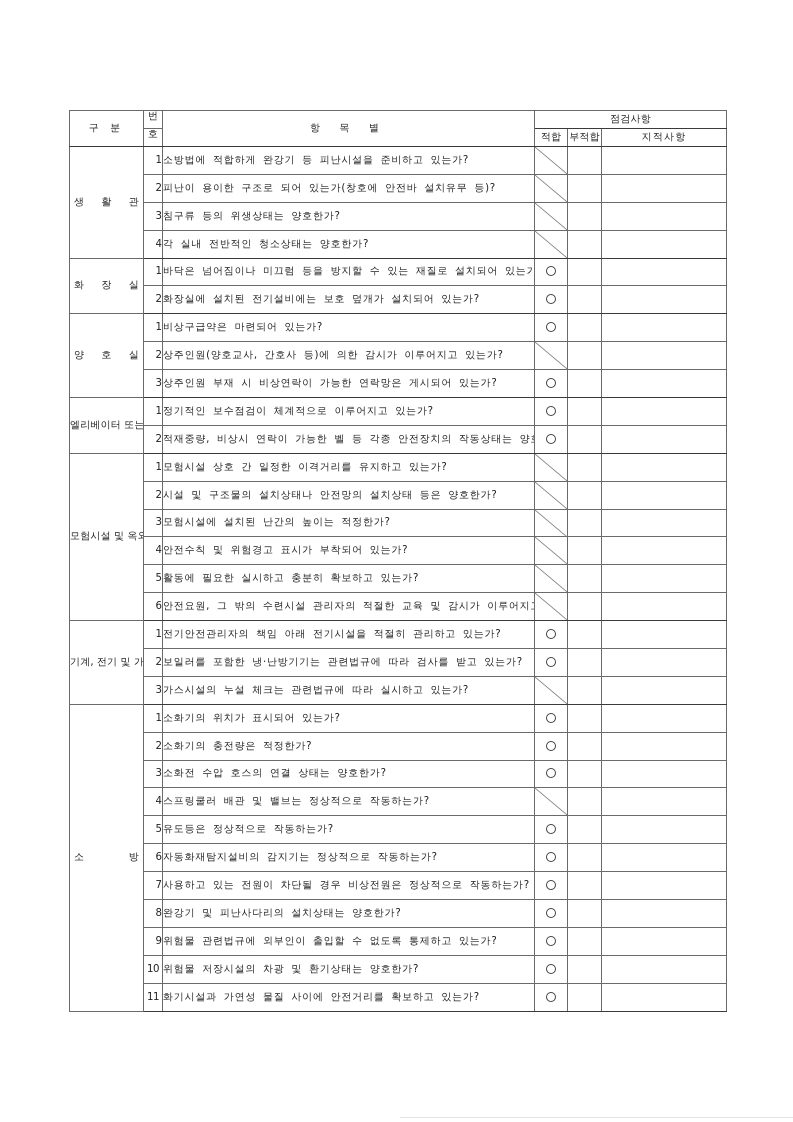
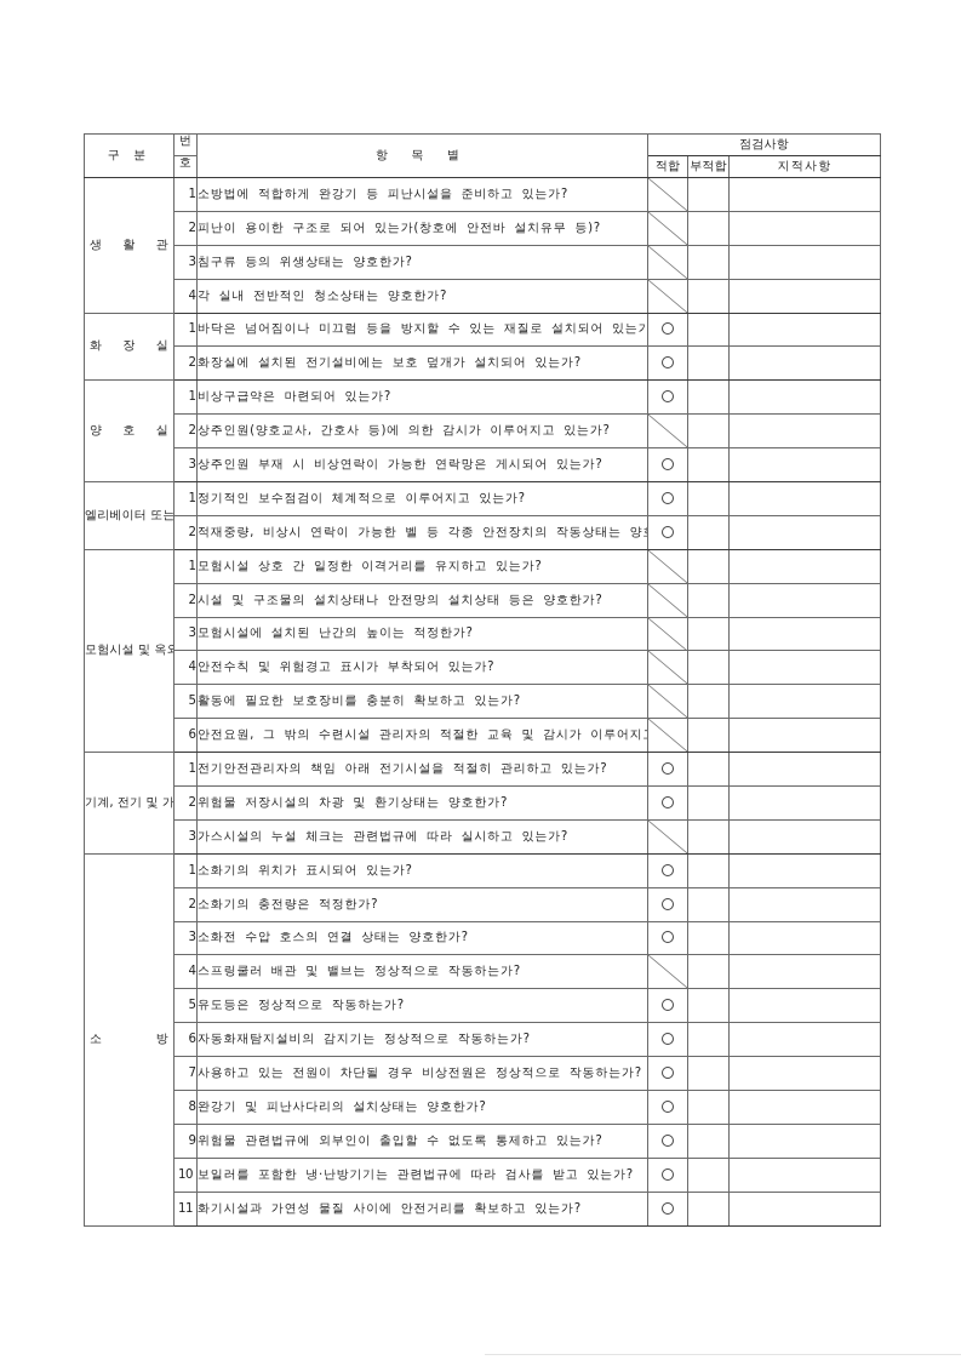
  구 분	번 호	항 목 별	점검사항
  적합	부적합	지적사항
  생 활 관	1	소방법에 적합하게 완강기 등 피난시설을 준비하고 있는가?
  2	피난이 용이한 구조로 되어 있는가(창호에 안전바 설치유무 등)?
  3	침구류 등의 위생상태는 양호한가?
  4	각 실내 전반적인 청소상태는 양호한가?
  화 장 실	1	바닥은 넘어짐이나 미끄럼 등을 방지할 수 있는 재질로 설치되어 있는가
  2	화장실에 설치된 전기설비에는 보호 덮개가 설치되어 있는가?
  양 호 실	1	비상구급약은 마련되어 있는가?
  2	상주인원(양호교사, 간호사 등)에 의한 감시가 이루어지고 있는가?
  3	상주인원 부재 시 비상연락이 가능한 연락망은 게시되어 있는가?
  엘리베이터 또는	1	정기적인 보수점검이 체계적으로 이루어지고 있는가?
  2	적재중량, 비상시 연락이 가능한 벨 등 각종 안전장치의 작동상태는 양
  모험시설 및 옥외	1	모험시설 상호 간 일정한 이격거리를 유지하고 있는가?
  2	시설 및 구조물의 설치상태나 안전망의 설치상태 등은 양호한가?
  3	모험시설에 설치된 난간의 높이는 적정한가?
  4	안전수칙 및 위험경고 표시가 부착되어 있는가?
- 5	활동에 필요한 실시하고 충분히 확보하고 있는가?
+ 5	활동에 필요한 보호장비를 충분히 확보하고 있는가?
  6	안전요원, 그 밖의 수련시설 관리자의 적절한 교육 및 감시가 이루어지
  기계, 전기 및 가	1	전기안전관리자의 책임 아래 전기시설을 적절히 관리하고 있는가?
- 2	보일러를 포함한 냉·난방기기는 관련법규에 따라 검사를 받고 있는가?
+ 2	위험물 저장시설의 차광 및 환기상태는 양호한가?
  3	가스시설의 누설 체크는 관련법규에 따라 실시하고 있는가?
  소 방	1	소화기의 위치가 표시되어 있는가?
  2	소화기의 충전량은 적정한가?
  3	소화전 수압 호스의 연결 상태는 양호한가?
  4	스프링쿨러 배관 및 밸브는 정상적으로 작동하는가?
  5	유도등은 정상적으로 작동하는가?
  6	자동화재탐지설비의 감지기는 정상적으로 작동하는가?
  7	사용하고 있는 전원이 차단될 경우 비상전원은 정상적으로 작동하는가?
  8	완강기 및 피난사다리의 설치상태는 양호한가?
  9	위험물 관련법규에 외부인이 출입할 수 없도록 통제하고 있는가?
- 10	위험물 저장시설의 차광 및 환기상태는 양호한가?
+ 10	보일러를 포함한 냉·난방기기는 관련법규에 따라 검사를 받고 있는가?
  11	화기시설과 가연성 물질 사이에 안전거리를 확보하고 있는가?
